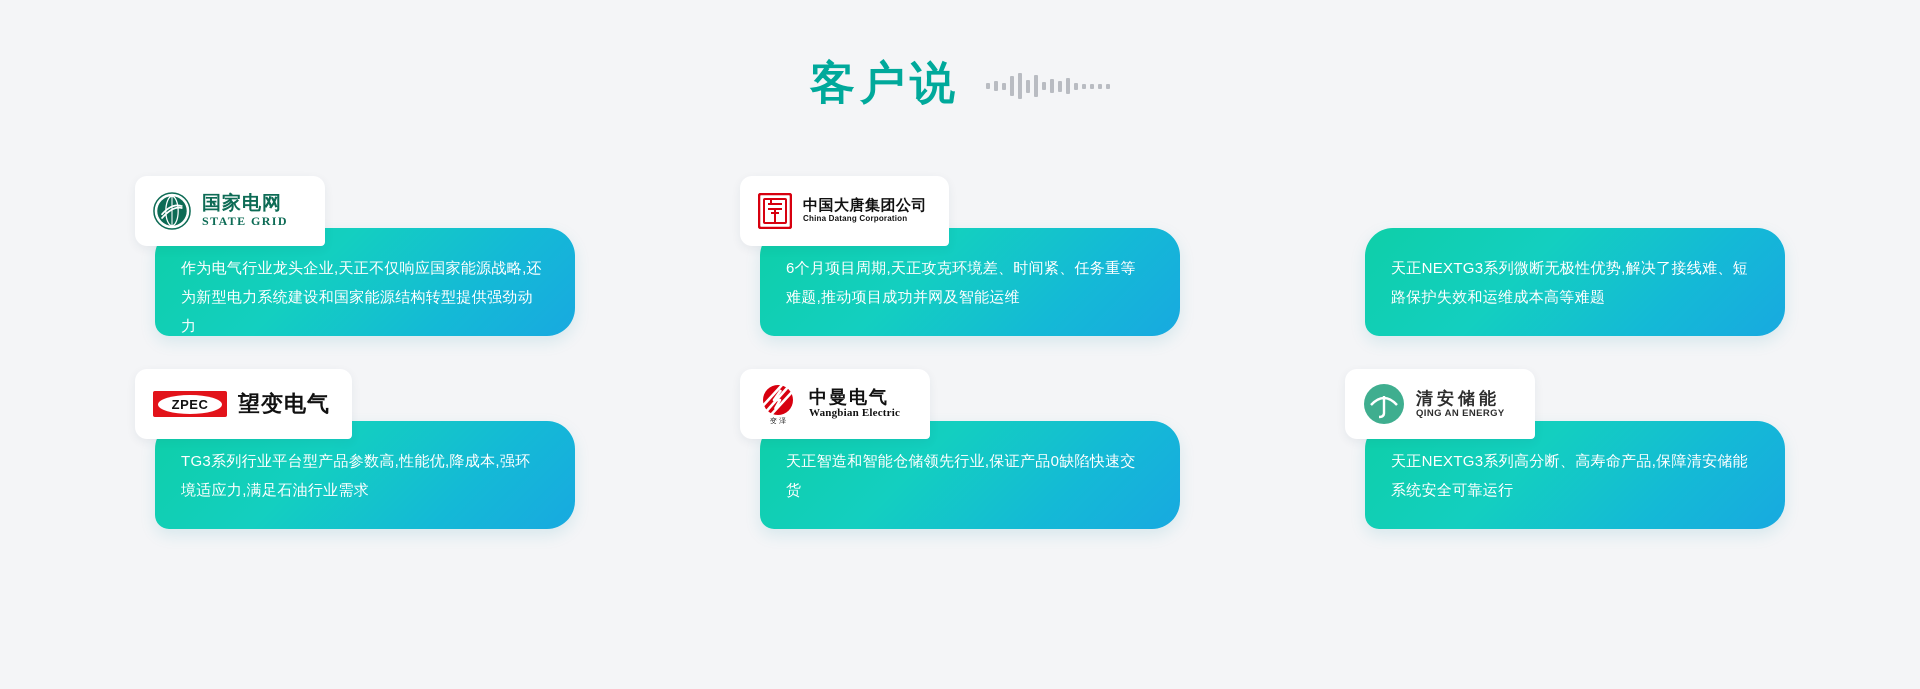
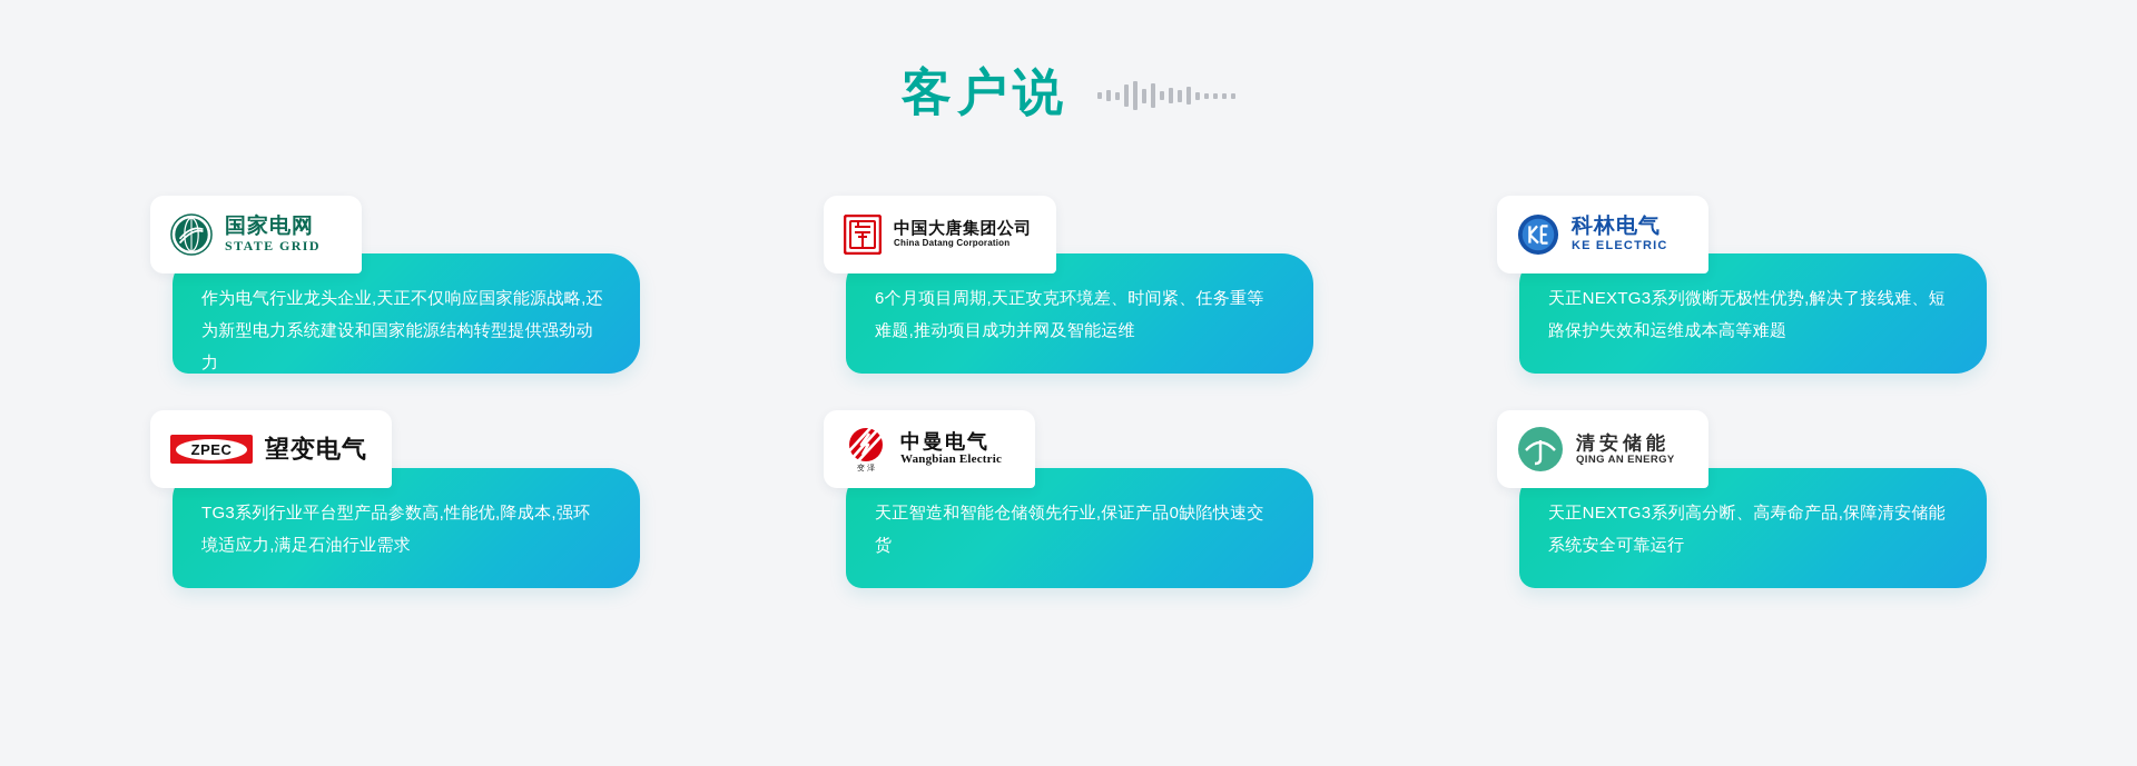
  客户说
  作为电气行业龙头企业,天正不仅响应国家能源战略,还为新型电力系统建设和国家能源结构转型提供强劲动力
  国家电网
  STATE GRID
  6个月项目周期,天正攻克环境差、时间紧、任务重等难题,推动项目成功并网及智能运维
  中国大唐集团公司
  China Datang Corporation
  天正NEXTG3系列微断无极性优势,解决了接线难、短路保护失效和运维成本高等难题
+ 科林电气
+ KE ELECTRIC
  TG3系列行业平台型产品参数高,性能优,降成本,强环境适应力,满足石油行业需求
  ZPEC
  望变电气
  天正智造和智能仓储领先行业,保证产品0缺陷快速交货
  变 泽
  中曼电气
  Wangbian Electric
  天正NEXTG3系列高分断、高寿命产品,保障清安储能系统安全可靠运行
  清安储能
  QING AN ENERGY
